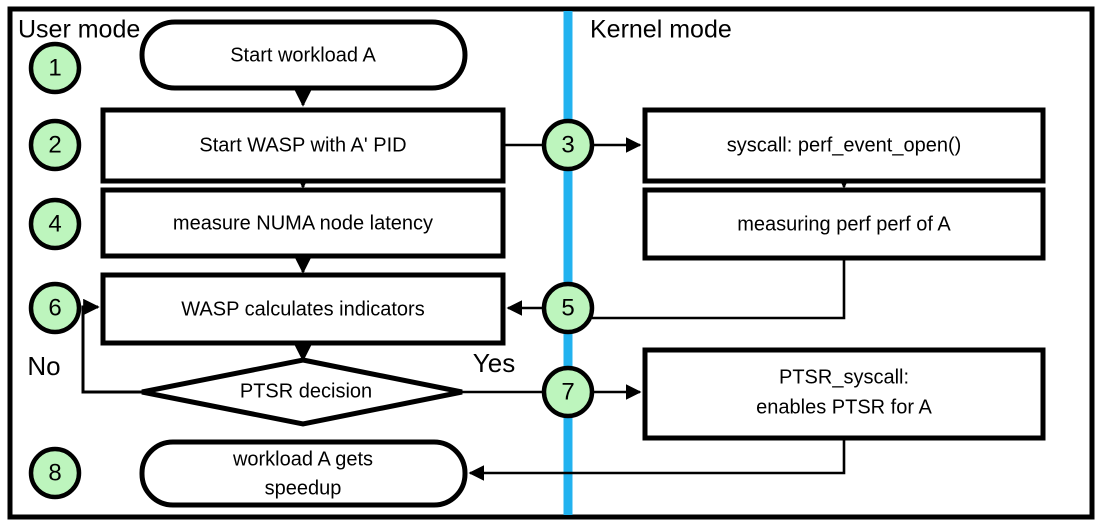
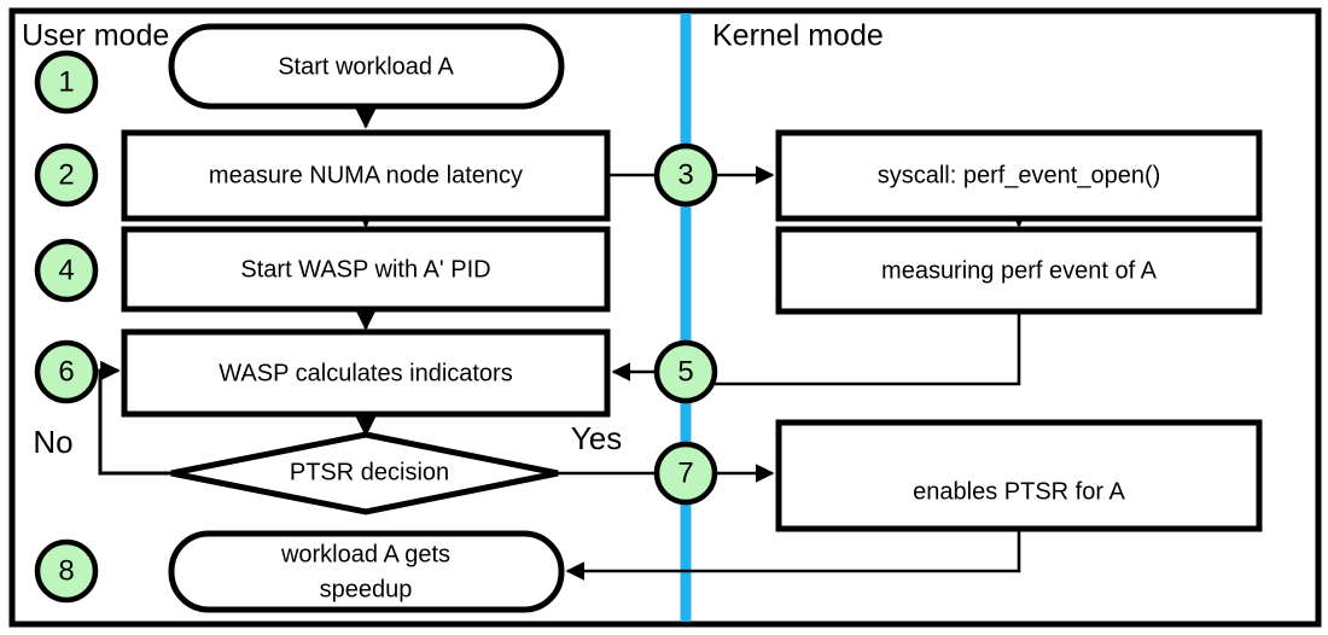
  Start workload A
- Start WASP with A' PID
+ measure NUMA node latency
  syscall: perf_event_open()
- measure NUMA node latency
+ Start WASP with A' PID
- measuring perf perf of A
+ measuring perf event of A
  WASP calculates indicators
- PTSR_syscall:
  enables PTSR for A
  PTSR decision
  workload A gets
  speedup
  User mode
  Kernel mode
  No
  Yes
  1
  2
  3
  4
  5
  6
  7
  8
